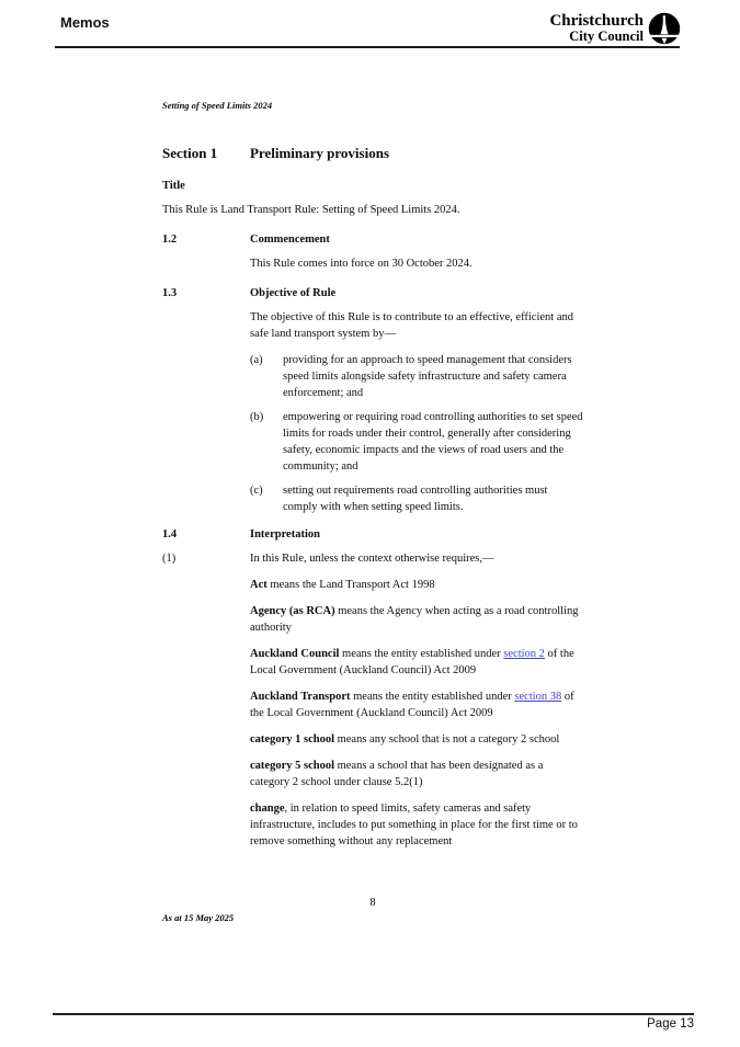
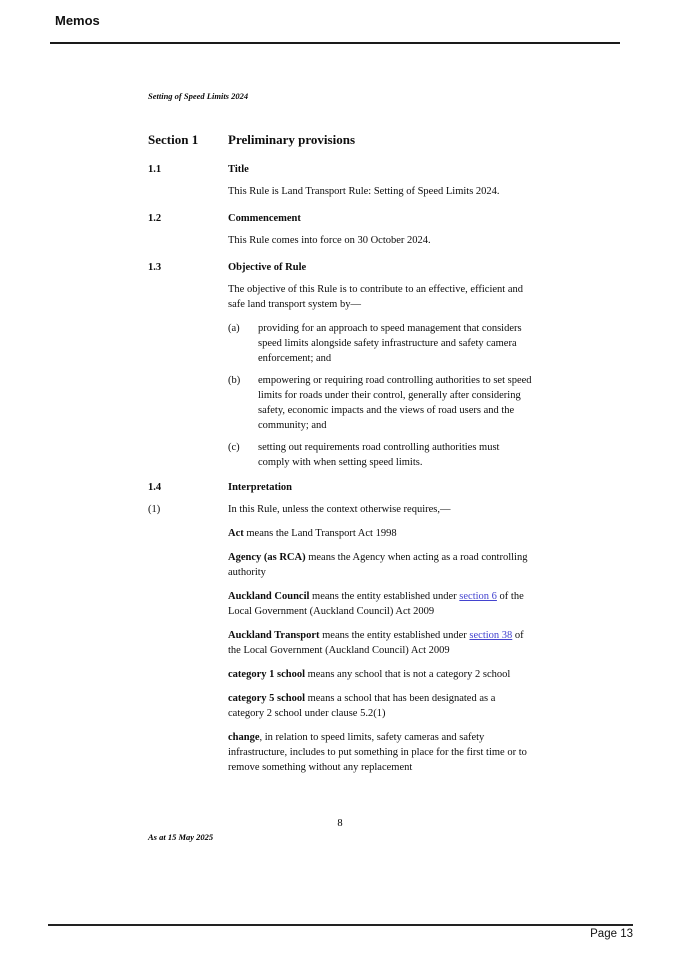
  Memos
- Christchurch
- City Council
  Setting of Speed Limits 2024
  Section 1
  Preliminary provisions
+ 1.1
  Title
  This Rule is Land Transport Rule: Setting of Speed Limits 2024.
  1.2
  Commencement
  This Rule comes into force on 30 October 2024.
  1.3
  Objective of Rule
  The objective of this Rule is to contribute to an effective, efficient and safe land transport system by—
  (a)
  providing for an approach to speed management that considers speed limits alongside safety infrastructure and safety camera enforcement; and
  (b)
  empowering or requiring road controlling authorities to set speed limits for roads under their control, generally after considering safety, economic impacts and the views of road users and the community; and
  (c)
  setting out requirements road controlling authorities must comply with when setting speed limits.
  1.4
  Interpretation
  (1)
  In this Rule, unless the context otherwise requires,—
  Act means the Land Transport Act 1998
  Agency (as RCA) means the Agency when acting as a road controlling authority
- Auckland Council means the entity established under section 2 of the Local Government (Auckland Council) Act 2009
+ Auckland Council means the entity established under section 6 of the Local Government (Auckland Council) Act 2009
  Auckland Transport means the entity established under section 38 of the Local Government (Auckland Council) Act 2009
  category 1 school means any school that is not a category 2 school
  category 5 school means a school that has been designated as a category 2 school under clause 5.2(1)
  change, in relation to speed limits, safety cameras and safety infrastructure, includes to put something in place for the first time or to remove something without any replacement
  8
  As at 15 May 2025
  Page 13
